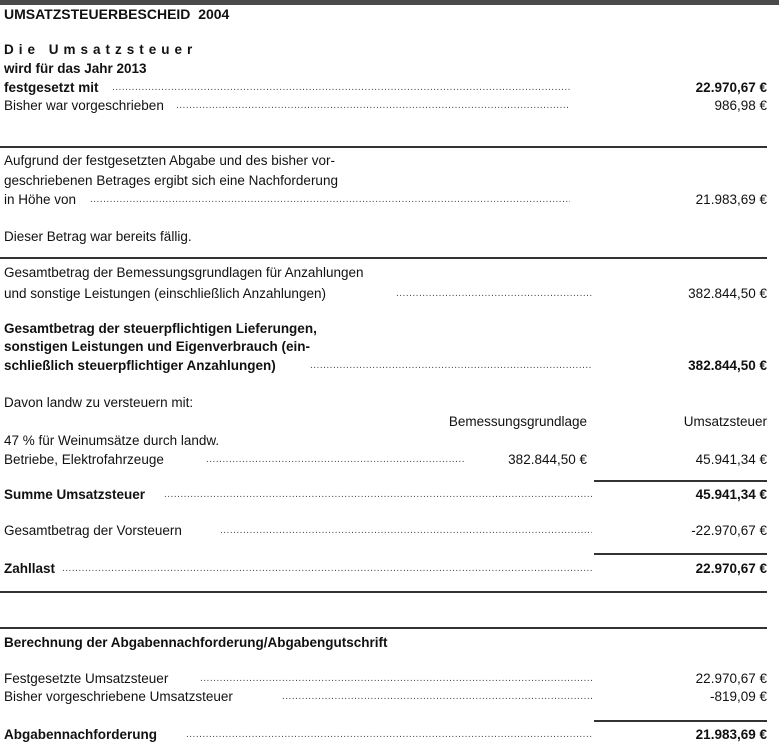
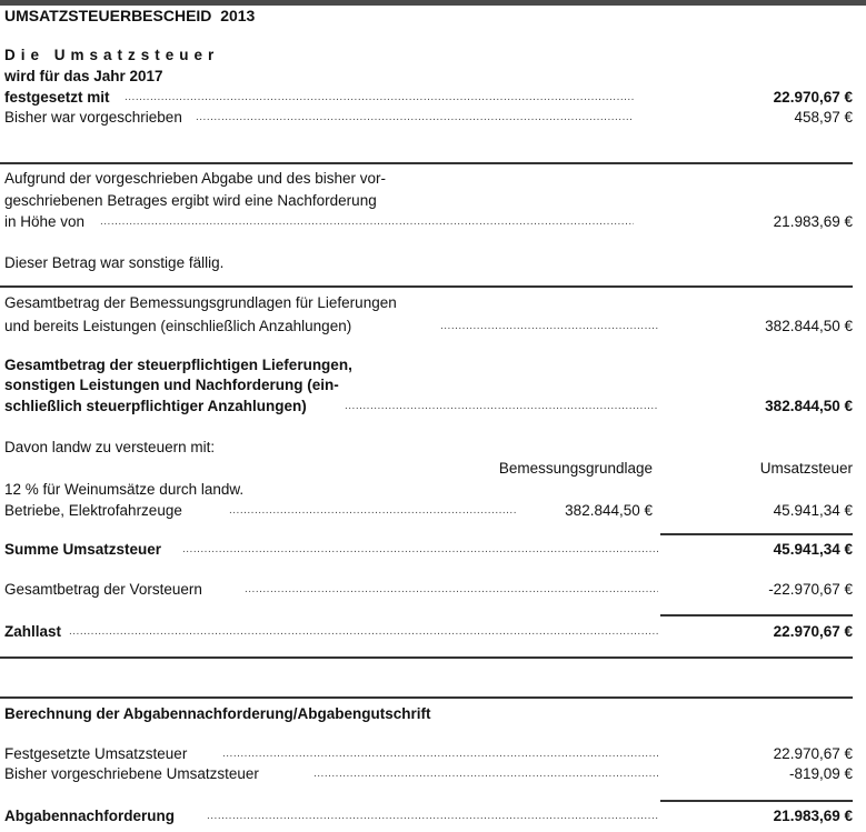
- UMSATZSTEUERBESCHEID 2004
+ UMSATZSTEUERBESCHEID 2013
  Die Umsatzsteuer
- wird für das Jahr 2013
+ wird für das Jahr 2017
  festgesetzt mit
  ............................................................................................................................................
  22.970,67 €
  Bisher war vorgeschrieben
  ........................................................................................................................
- 986,98 €
+ 458,97 €
- Aufgrund der festgesetzten Abgabe und des bisher vor-
+ Aufgrund der vorgeschrieben Abgabe und des bisher vor-
- geschriebenen Betrages ergibt sich eine Nachforderung
+ geschriebenen Betrages ergibt wird eine Nachforderung
  in Höhe von
  ..................................................................................................................................................
  21.983,69 €
- Dieser Betrag war bereits fällig.
+ Dieser Betrag war sonstige fällig.
- Gesamtbetrag der Bemessungsgrundlagen für Anzahlungen
+ Gesamtbetrag der Bemessungsgrundlagen für Lieferungen
- und sonstige Leistungen (einschließlich Anzahlungen)
+ und bereits Leistungen (einschließlich Anzahlungen)
  382.844,50 €
  Gesamtbetrag der steuerpflichtigen Lieferungen,
- sonstigen Leistungen und Eigenverbrauch (ein-
+ sonstigen Leistungen und Nachforderung (ein-
  schließlich steuerpflichtiger Anzahlungen)
  382.844,50 €
  Davon landw zu versteuern mit:
  Bemessungsgrundlage
  Umsatzsteuer
- 47 % für Weinumsätze durch landw.
+ 12 % für Weinumsätze durch landw.
  Betriebe, Elektrofahrzeuge
  382.844,50 €
  45.941,34 €
  Summe Umsatzsteuer
  ...................................................................................................................................
  45.941,34 €
  Gesamtbetrag der Vorsteuern
  -22.970,67 €
  Zahllast
  ..................................................................................................................................................................
  22.970,67 €
  Berechnung der Abgabennachforderung/Abgabengutschrift
  Festgesetzte Umsatzsteuer
  ........................................................................................................................
  22.970,67 €
  Bisher vorgeschriebene Umsatzsteuer
  -819,09 €
  Abgabennachforderung
  ............................................................................................................................
  21.983,69 €
